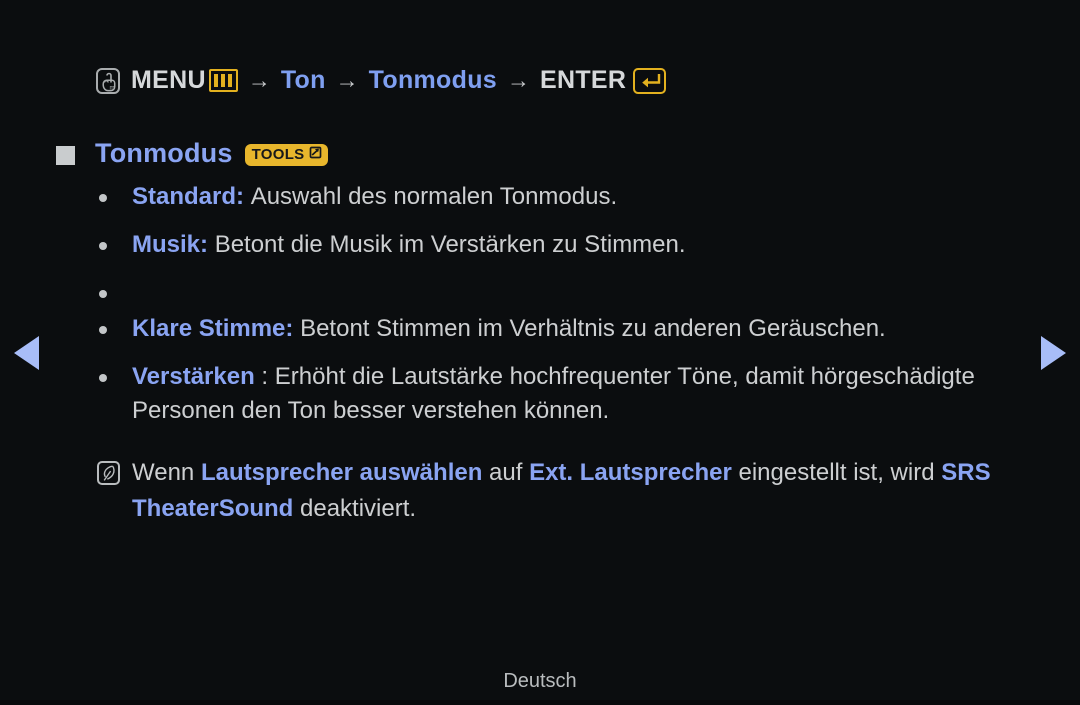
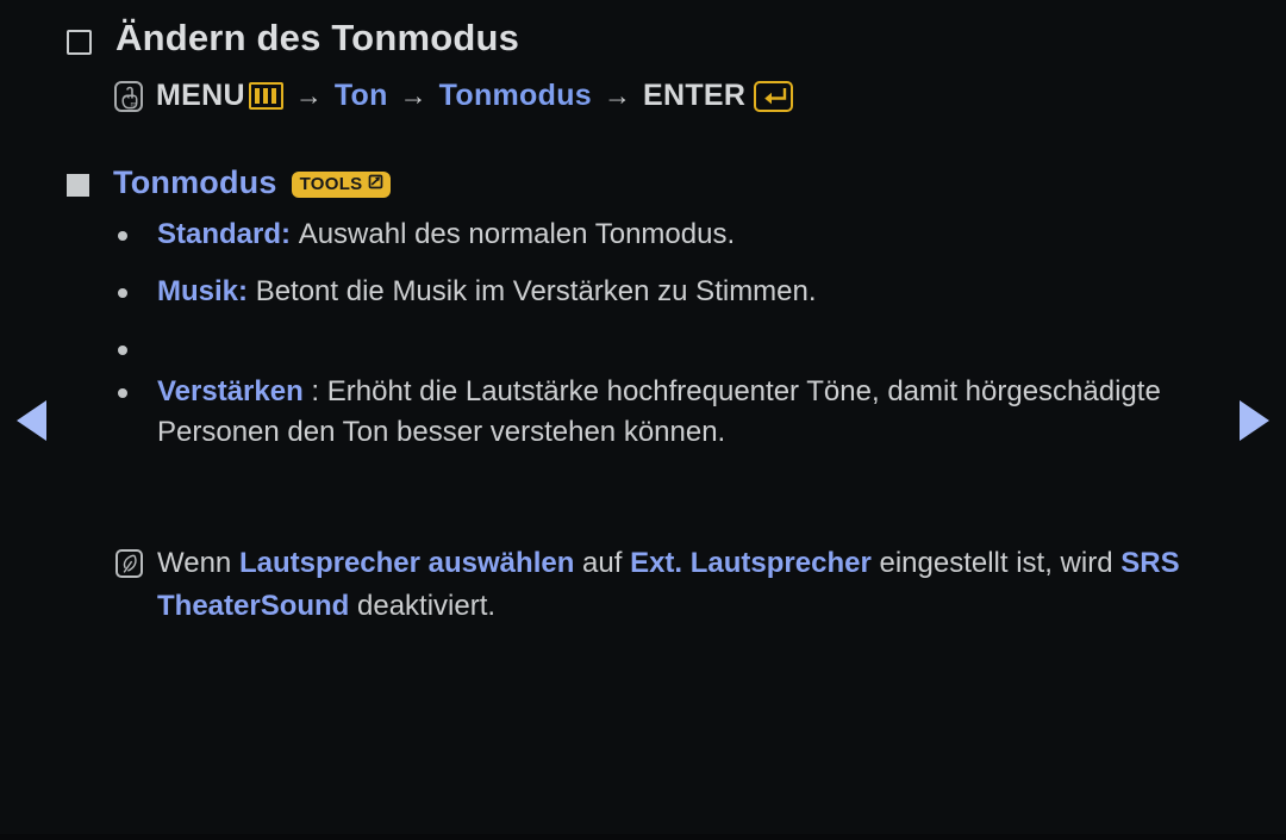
+ Ändern des Tonmodus
  MENU
  →
  Ton
  →
  Tonmodus
  →
  ENTER
  Tonmodus
  TOOLS
  Standard: Auswahl des normalen Tonmodus.
  Musik: Betont die Musik im Verstärken zu Stimmen.
- Klare Stimme: Betont Stimmen im Verhältnis zu anderen Geräuschen.
  Verstärken : Erhöht die Lautstärke hochfrequenter Töne, damit hörgeschädigte Personen den Ton besser verstehen können.
  Wenn Lautsprecher auswählen auf Ext. Lautsprecher eingestellt ist, wird SRS TheaterSound deaktiviert.
- Deutsch
